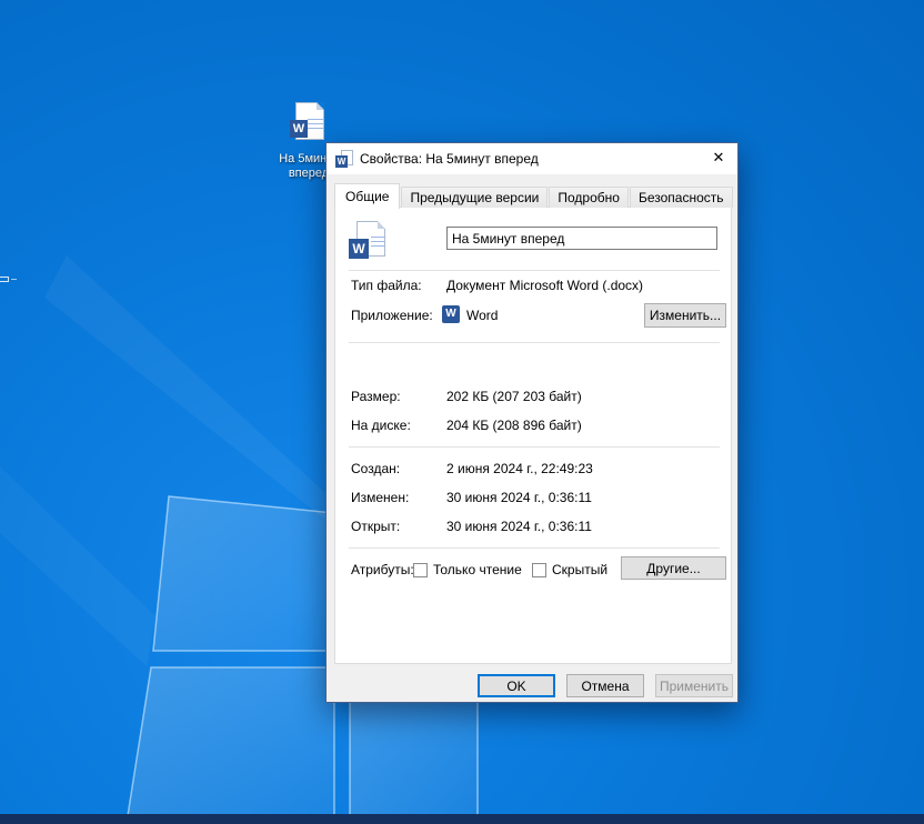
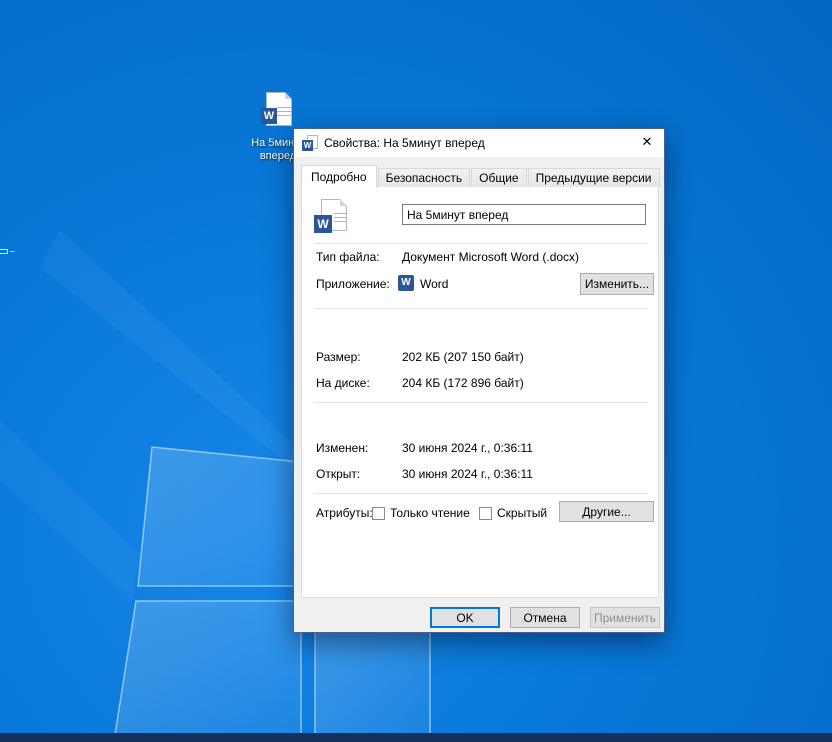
  W
  На 5мин
  впере
  W
  Свойства: На 5минут вперед
  ✕
- Общие
+ Подробно
- Предыдущие версии
+ Безопасность
- Подробно
+ Общие
- Безопасность
+ Предыдущие версии
  W
  На 5минут вперед
  Тип файла:
  Документ Microsoft Word (.docx)
  Приложение:
  W
  Word
  Изменить...
  Размер:
- 202 КБ (207 203 байт)
+ 202 КБ (207 150 байт)
  На диске:
- 204 КБ (208 896 байт)
+ 204 КБ (172 896 байт)
- Создан:
- 2 июня 2024 г., 22:49:23
  Изменен:
  30 июня 2024 г., 0:36:11
  Открыт:
  30 июня 2024 г., 0:36:11
  Атрибуты
  Только чтение
  Скрытый
  Другие...
  OK
  Отмена
  Применить
